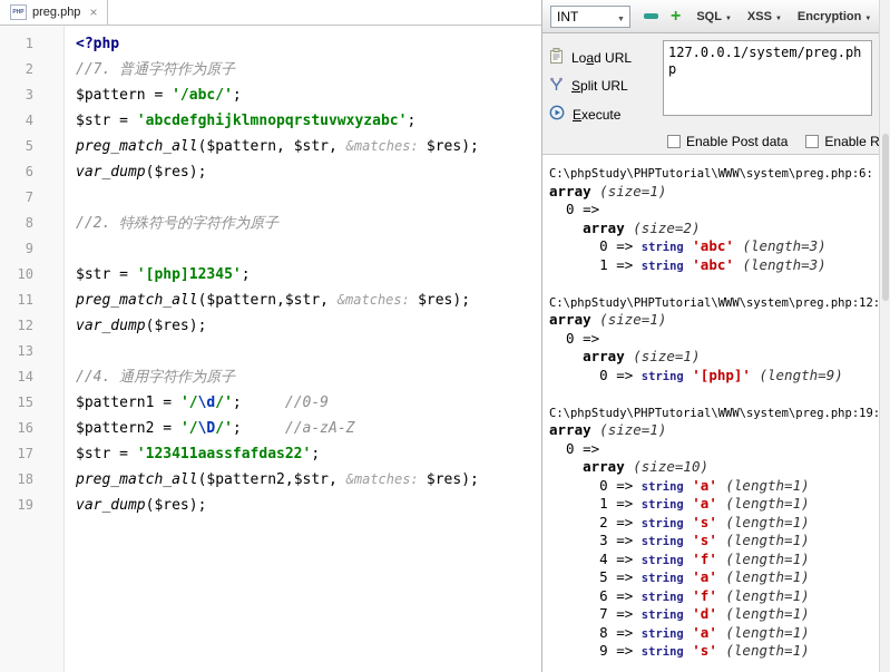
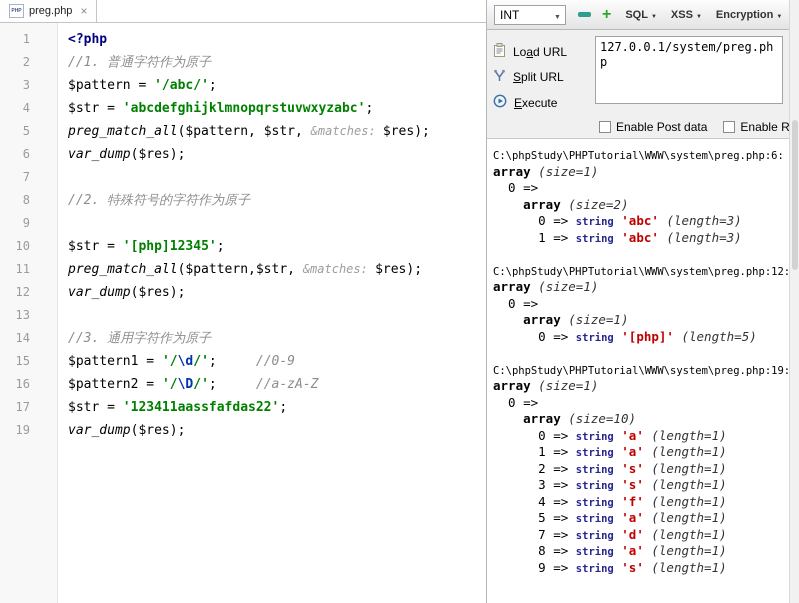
  preg.php
  ×
  1
  <?php
  2
- //7. 普通字符作为原子
+ //1. 普通字符作为原子
  3
  $pattern = '/abc/';
  4
  $str = 'abcdefghijklmnopqrstuvwxyzabc';
  5
  preg_match_all($pattern, $str, &matches: $res);
  6
  var_dump($res);
  7
  8
  //2. 特殊符号的字符作为原子
  9
  10
  $str = '[php]12345';
  11
  preg_match_all($pattern,$str, &matches: $res);
  12
  var_dump($res);
  13
  14
- //4. 通用字符作为原子
+ //3. 通用字符作为原子
  15
  $pattern1 = '/\d/'; //0-9
  16
  $pattern2 = '/\D/'; //a-zA-Z
  17
  $str = '123411aassfafdas22';
- 18
- preg_match_all($pattern2,$str, &matches: $res);
  19
  var_dump($res);
  INT
  SQL
  XSS
  Encryption
  Load URL
  Split URL
  Execute
  Enable Post data
  Enable R
  C:\phpStudy\PHPTutorial\WWW\system\preg.php:6:
  array (size=1)
  0 =>
  array (size=2)
  0 => string 'abc' (length=3)
  1 => string 'abc' (length=3)
  C:\phpStudy\PHPTutorial\WWW\system\preg.php:12:
  array (size=1)
  0 =>
  array (size=1)
- 0 => string '[php]' (length=9)
+ 0 => string '[php]' (length=5)
  C:\phpStudy\PHPTutorial\WWW\system\preg.php:19:
  array (size=1)
  0 =>
  array (size=10)
  0 => string 'a' (length=1)
  1 => string 'a' (length=1)
  2 => string 's' (length=1)
  3 => string 's' (length=1)
  4 => string 'f' (length=1)
  5 => string 'a' (length=1)
- 6 => string 'f' (length=1)
  7 => string 'd' (length=1)
  8 => string 'a' (length=1)
  9 => string 's' (length=1)
